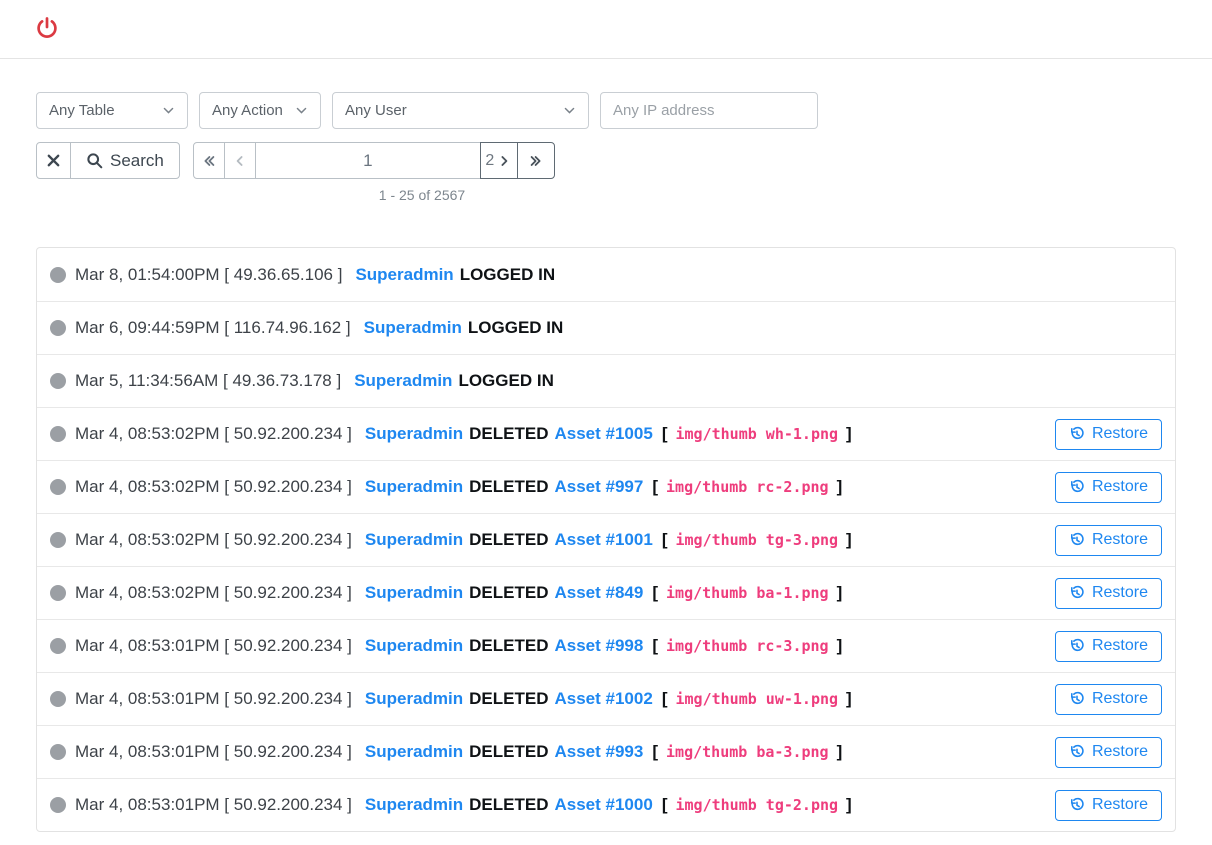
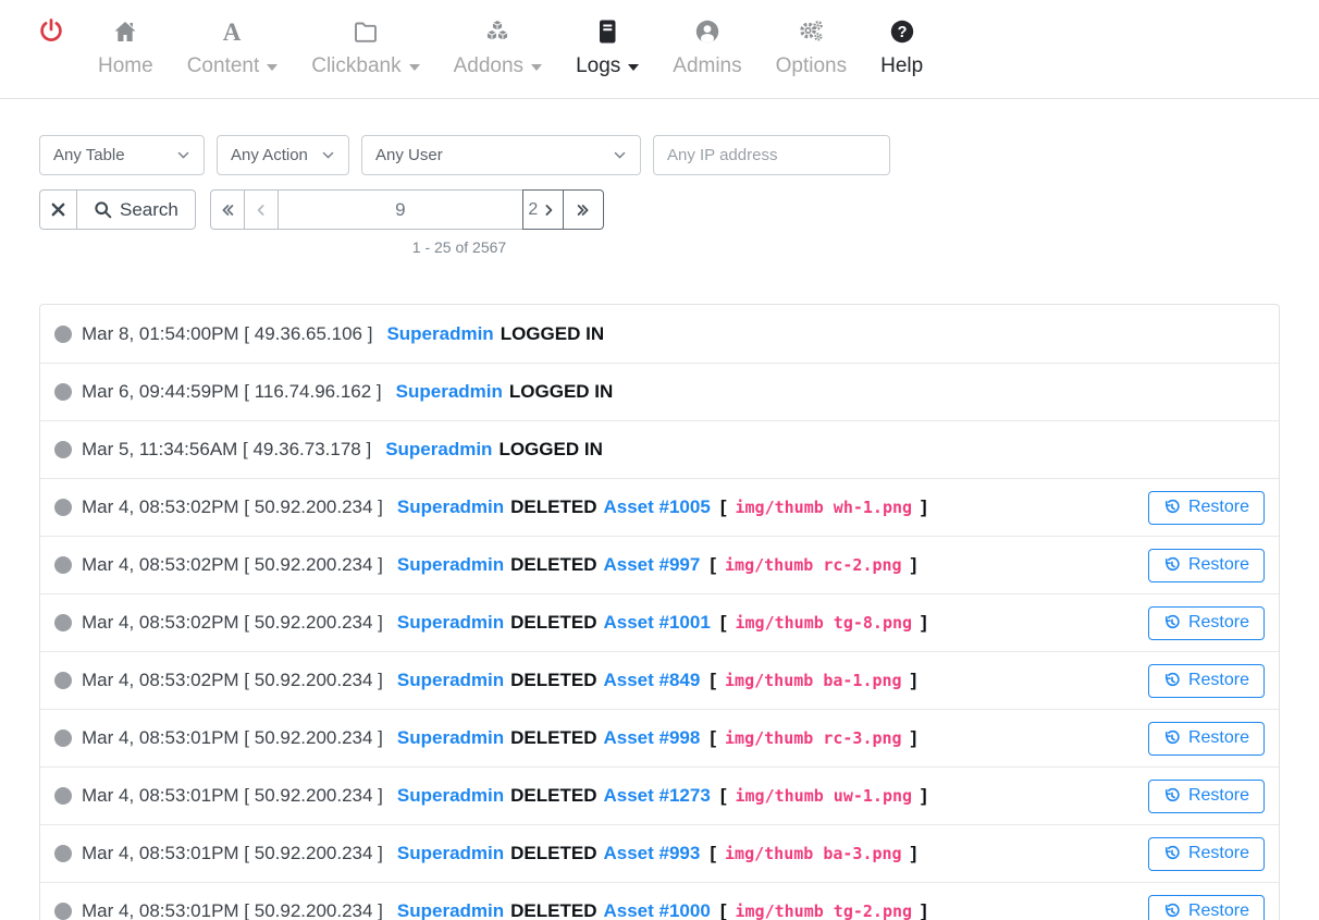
+ Home
+ A
+ Content
+ Clickbank
+ Addons
+ Logs
+ Admins
+ Options
+ ?
+ Help
  Any Table
  Any Action
  Any User
  Any IP address
  Search
- 1
+ 9
  2
  1 - 25 of 2567
  Mar 8, 01:54:00PM [ 49.36.65.106 ]
  Superadmin
  LOGGED IN
  Mar 6, 09:44:59PM [ 116.74.96.162 ]
  Superadmin
  LOGGED IN
  Mar 5, 11:34:56AM [ 49.36.73.178 ]
  Superadmin
  LOGGED IN
  Mar 4, 08:53:02PM [ 50.92.200.234 ]
  Superadmin
  DELETED
  Asset #1005
  [
  img/thumb wh-1.png
  ]
  Restore
  Mar 4, 08:53:02PM [ 50.92.200.234 ]
  Superadmin
  DELETED
  Asset #997
  [
  img/thumb rc-2.png
  ]
  Restore
  Mar 4, 08:53:02PM [ 50.92.200.234 ]
  Superadmin
  DELETED
  Asset #1001
  [
- img/thumb tg-3.png
+ img/thumb tg-8.png
  ]
  Restore
  Mar 4, 08:53:02PM [ 50.92.200.234 ]
  Superadmin
  DELETED
  Asset #849
  [
  img/thumb ba-1.png
  ]
  Restore
  Mar 4, 08:53:01PM [ 50.92.200.234 ]
  Superadmin
  DELETED
  Asset #998
  [
  img/thumb rc-3.png
  ]
  Restore
  Mar 4, 08:53:01PM [ 50.92.200.234 ]
  Superadmin
  DELETED
- Asset #1002
+ Asset #1273
  [
  img/thumb uw-1.png
  ]
  Restore
  Mar 4, 08:53:01PM [ 50.92.200.234 ]
  Superadmin
  DELETED
  Asset #993
  [
  img/thumb ba-3.png
  ]
  Restore
  Mar 4, 08:53:01PM [ 50.92.200.234 ]
  Superadmin
  DELETED
  Asset #1000
  [
  img/thumb tg-2.png
  ]
  Restore
